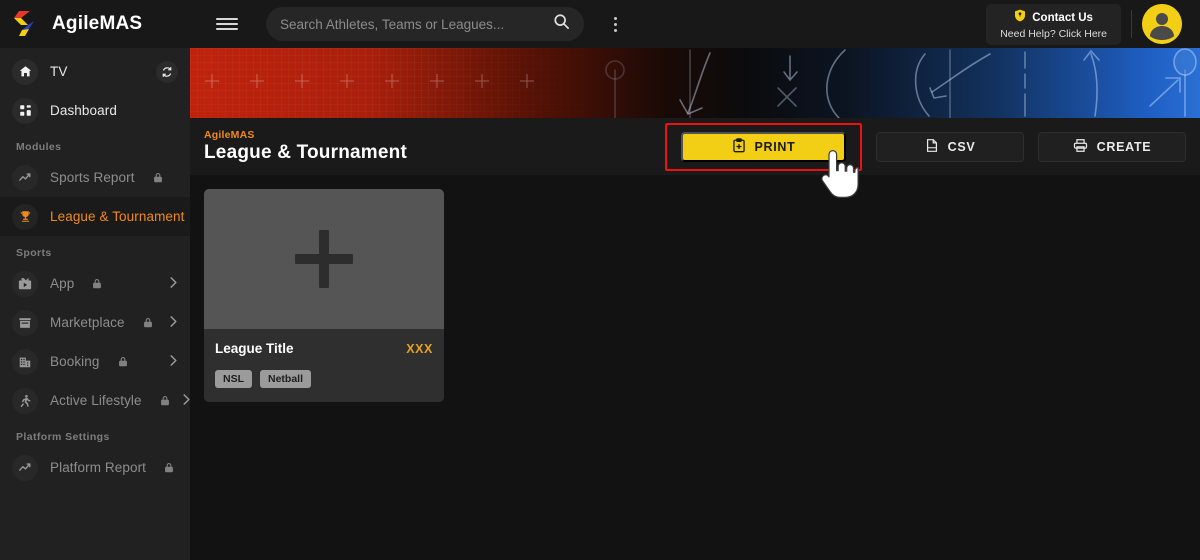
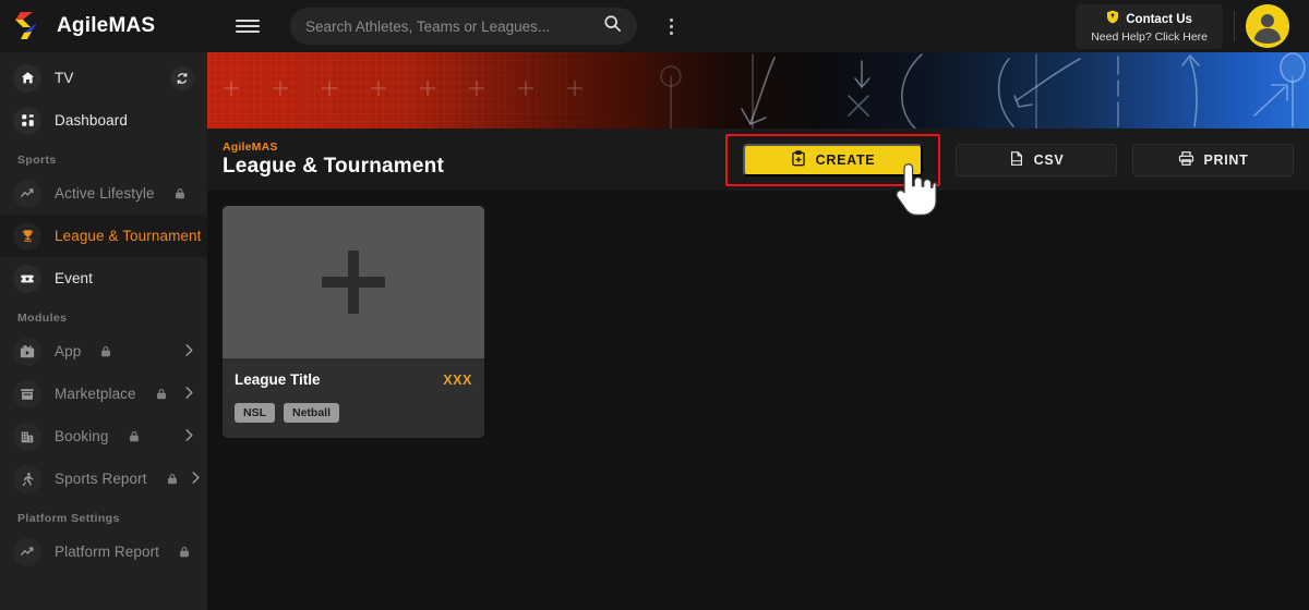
  AgileMAS
  TV
  Dashboard
- Modules
+ Sports
- Sports Report
+ Active Lifestyle
  League & Tournament
+ Event
- Sports
+ Modules
  App
  Marketplace
  Booking
- Active Lifestyle
+ Sports Report
  Platform Settings
  Platform Report
  Search Athletes, Teams or Leagues...
  Contact Us
  Need Help? Click Here
  AgileMAS
  League & Tournament
- PRINT
+ CREATE
  CSV
- CREATE
+ PRINT
  League Title
  XXX
  NSL
  Netball
